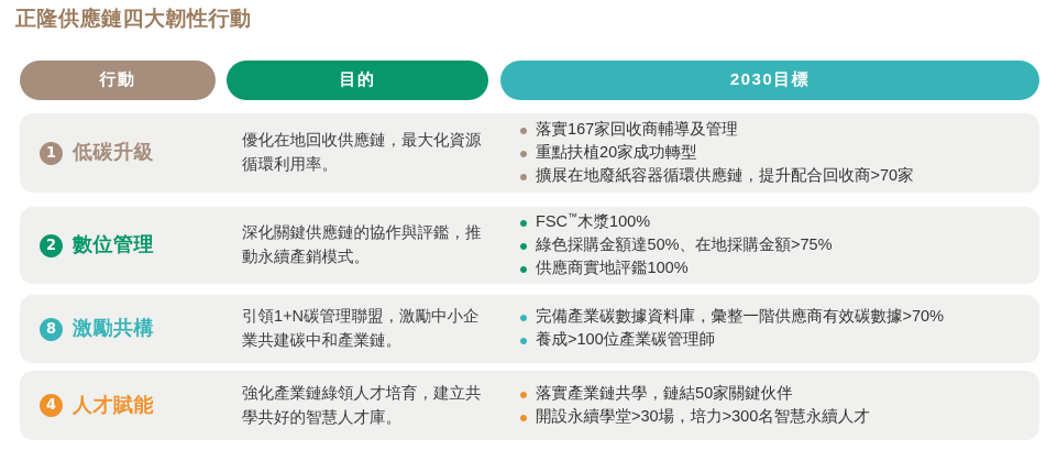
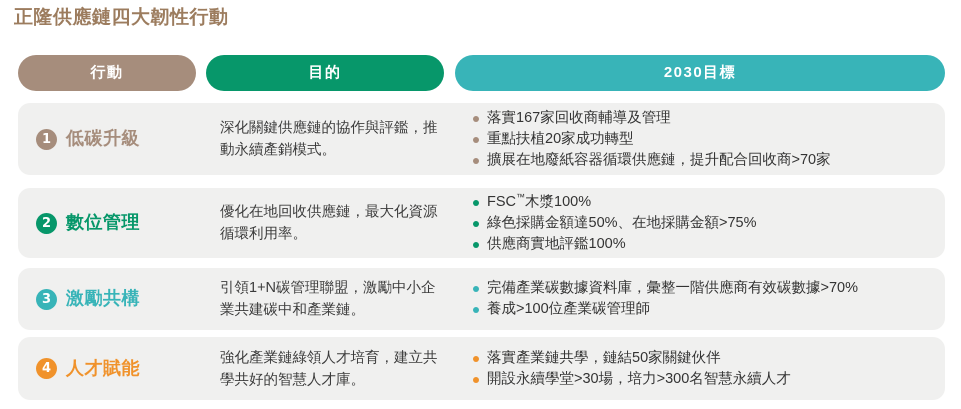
  正隆供應鏈四大韌性行動
  行動
  目的
  2030目標
  1
  低碳升級
- 優化在地回收供應鏈，最大化資源循環利用率。
+ 深化關鍵供應鏈的協作與評鑑，推動永續產銷模式。
  落實167家回收商輔導及管理
  重點扶植20家成功轉型
  擴展在地廢紙容器循環供應鏈，提升配合回收商>70家
  2
  數位管理
- 深化關鍵供應鏈的協作與評鑑，推動永續產銷模式。
+ 優化在地回收供應鏈，最大化資源循環利用率。
  FSC™木漿100%
  綠色採購金額達50%、在地採購金額>75%
  供應商實地評鑑100%
- 8
+ 3
  激勵共構
  引領1+N碳管理聯盟，激勵中小企業共建碳中和產業鏈。
  完備產業碳數據資料庫，彙整一階供應商有效碳數據>70%
  養成>100位產業碳管理師
  4
  人才賦能
  強化產業鏈綠領人才培育，建立共學共好的智慧人才庫。
  落實產業鏈共學，鏈結50家關鍵伙伴
  開設永續學堂>30場，培力>300名智慧永續人才
